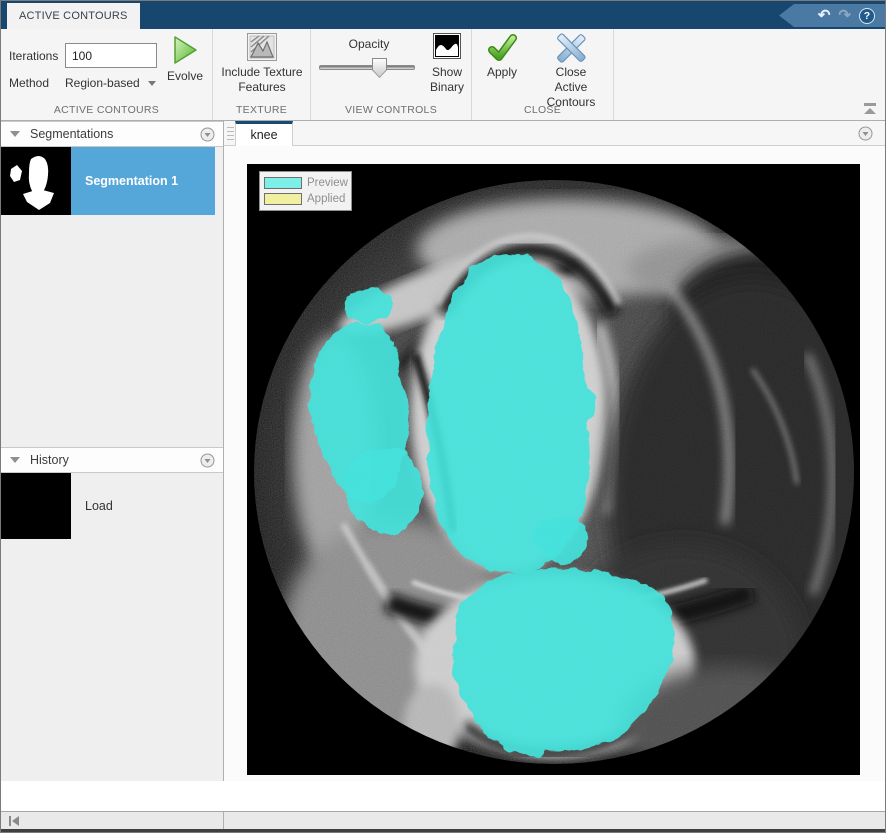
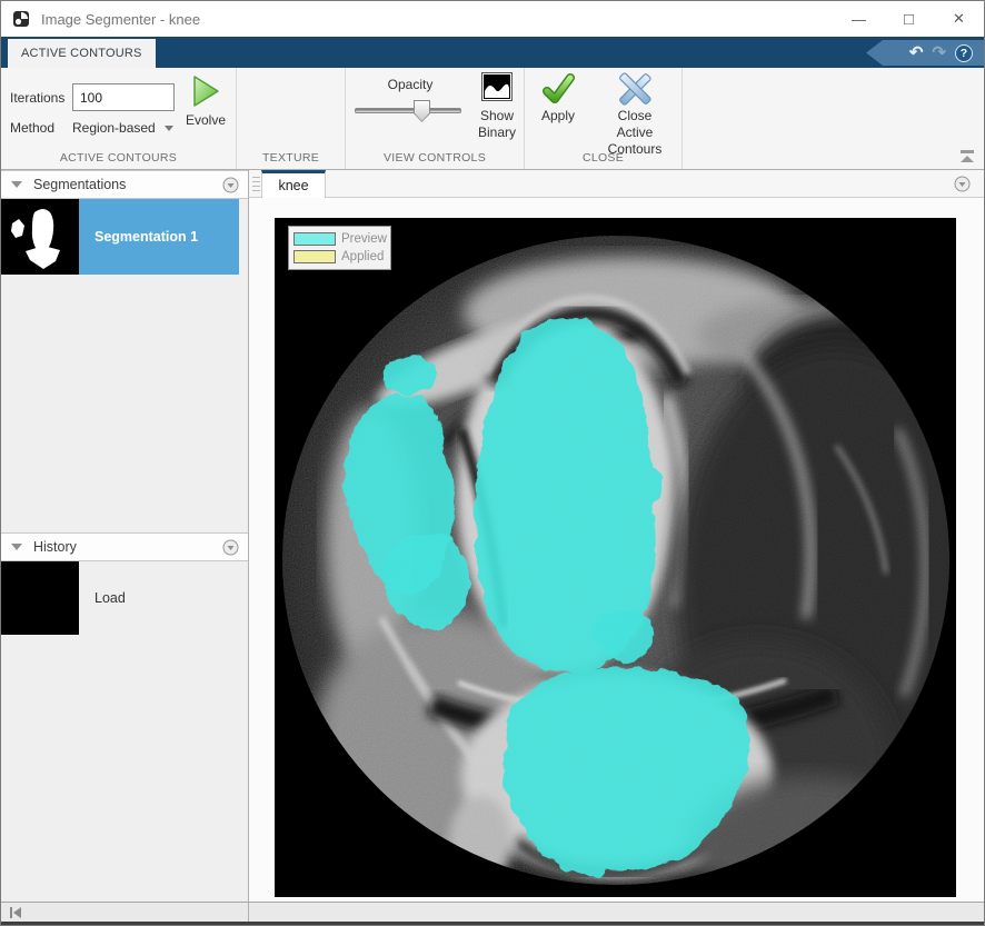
+ Image Segmenter - knee
+ —
+ □
+ ✕
  ACTIVE CONTOURS
  ↶
  ↷
  ?
  Iterations
  100
  Method
  Region-based
  Evolve
  ACTIVE CONTOURS
- Include Texture
- Features
  TEXTURE
  Opacity
  Show
  Binary
  VIEW CONTROLS
  Apply
  Close
  Active Contours
  CLOSE
  Segmentations
  Segmentation 1
  History
  Load
  knee
  Preview
  Applied
